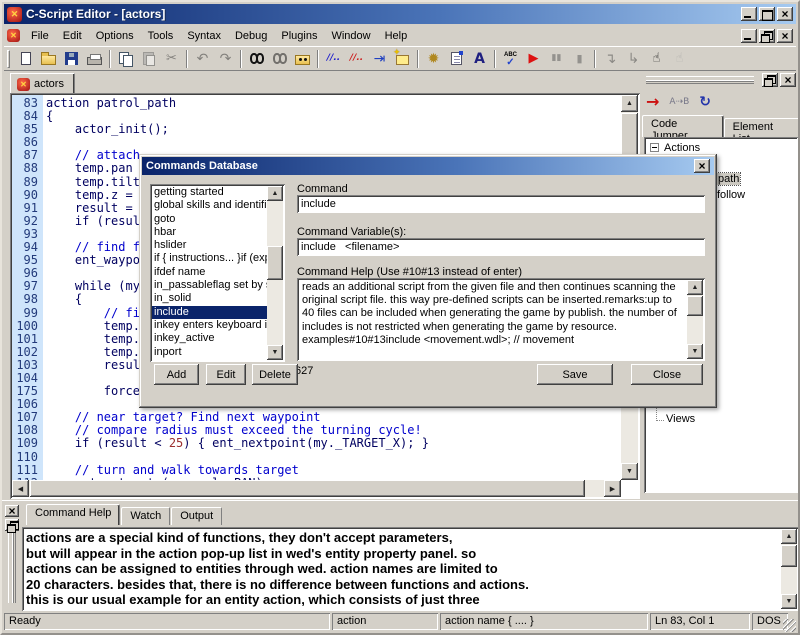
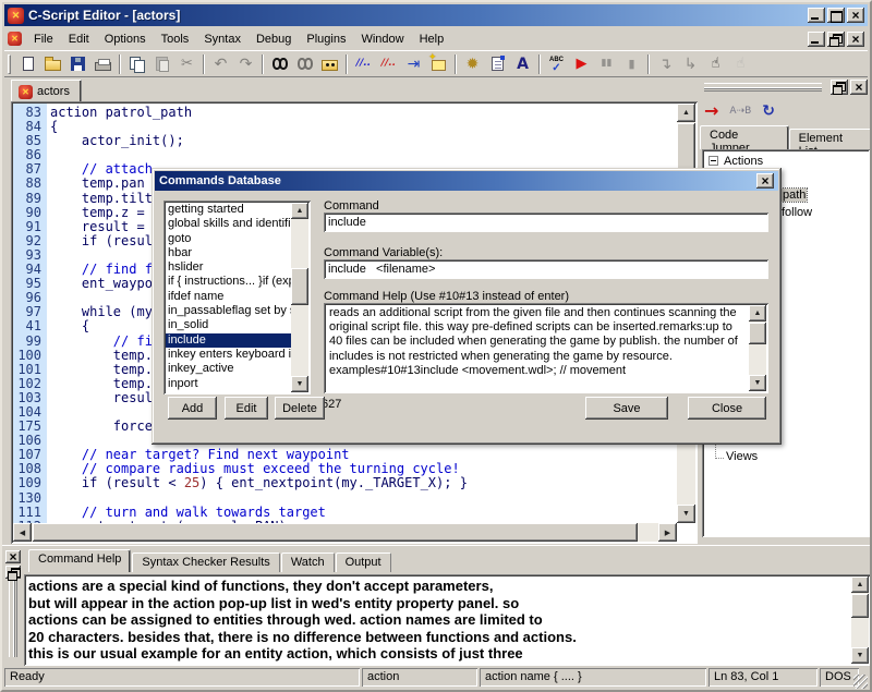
  ✕
  C-Script Editor - [actors]
  ✕
  File
  Edit
  Options
  Tools
  Syntax
  Debug
  Plugins
  Window
  Help
  ✂
  ↶
  ↷
  //..
  //..
  ⇥
  ✹
  A
  ▶
  ▮▮
  ▮
  ↴
  ↳
  ☝
  ✕
  actors
  83
  action patrol_path
  84
  {
  85
  actor_init();
  86
  87
  // attach
  88
  temp.pan
  89
  temp.tilt
  90
  temp.z =
  91
  result =
  92
  if (resul
  93
  94
  // find f
  95
  ent_waypo
  96
  97
  while (my
- 98
+ 41
  {
  99
  // fi
  100
  temp.
  101
  temp.
  102
  temp.
  103
  resul
  104
  175
  force
  106
  107
  // near target? Find next waypoint
  108
  // compare radius must exceed the turning cycle!
  109
  if (result < 25) { ent_nextpoint(my._TARGET_X); }
- 110
+ 130
  111
  // turn and walk towards target
  →
  A⇢B
  ↻
  Code Jumper
  Actions
  path
  follow
  Views
  Command Help
+ Syntax Checker Results
  Watch
  Output
  actions are a special kind of functions, they don't accept parameters,
  but will appear in the action pop-up list in wed's entity property panel. so
  actions can be assigned to entities through wed. action names are limited to
  20 characters. besides that, there is no difference between functions and actions.
  this is our usual example for an entity action, which consists of just three
  Ready
  action
  action name { .... }
  Ln 83, Col 1
  DOS
  Commands Database
  getting started
  global skills and identifi
  goto
  hbar
  hslider
  if { instructions... }if (ex
  ifdef name
  in_passableflag set by
  in_solid
  include
  inkey enters keyboard i
  inkey_active
  inport
  Command
  include
  Command Variable(s):
  include <filename>
  Command Help (Use #10#13 instead of enter)
  reads an additional script from the given file and then continues scanning the original script file. this way pre-defined scripts can be inserted.remarks:up to 40 files can be included when generating the game by publish. the number of includes is not restricted when generating the game by resource. examples#10#13include <movement.wdl>; // movement
  627
  Add
  Edit
  Delete
  Save
  Close
